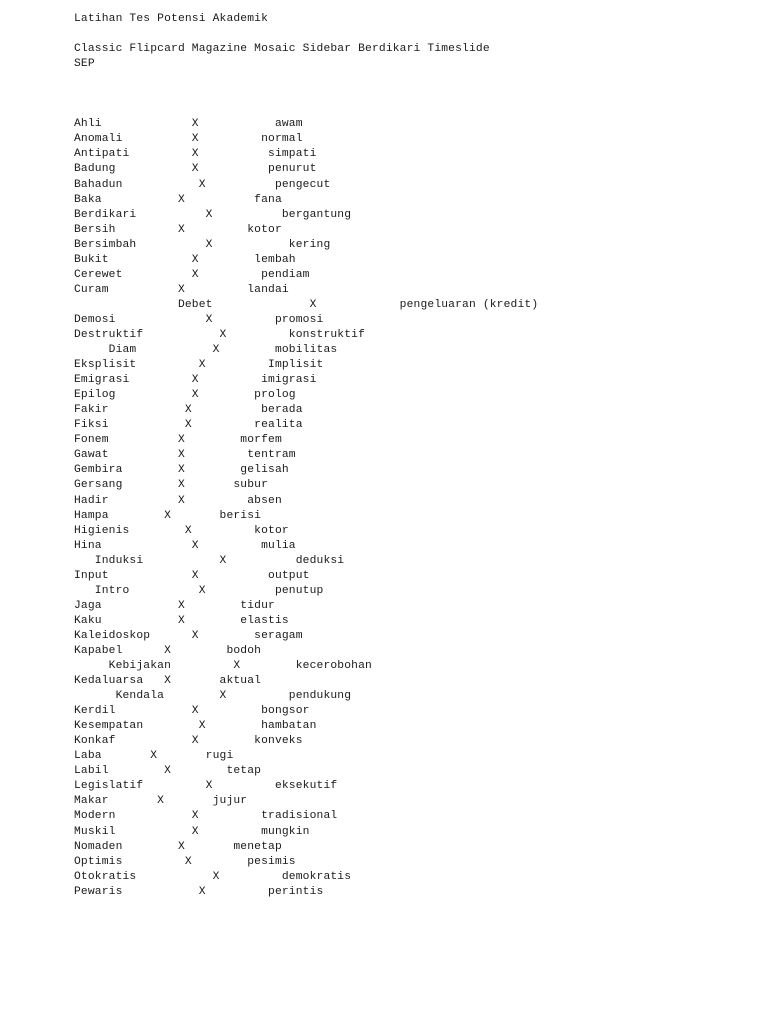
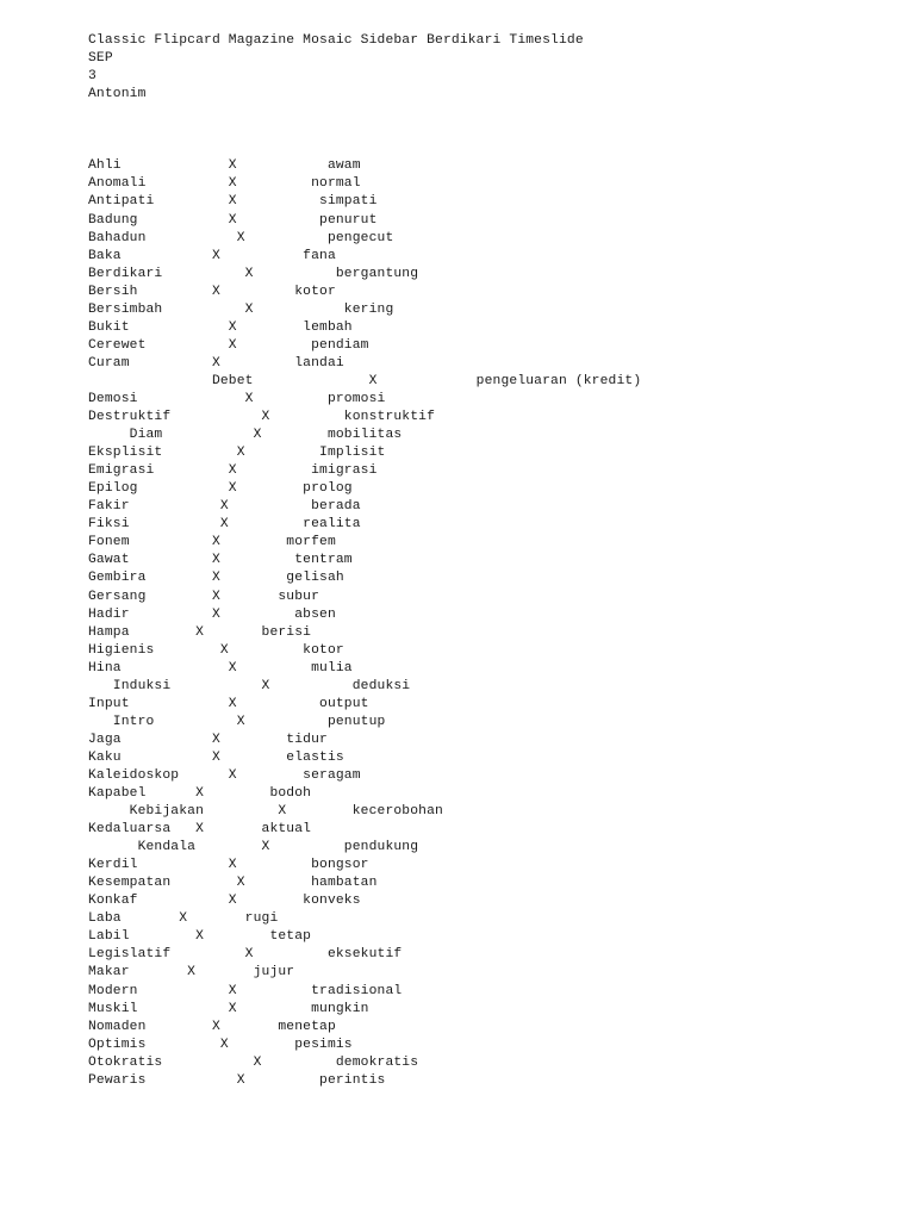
- Latihan Tes Potensi Akademik
  Classic Flipcard Magazine Mosaic Sidebar Berdikari Timeslide
  SEP
+ 3
+ Antonim
  Ahli X awam
  Anomali X normal
  Antipati X simpati
  Badung X penurut
  Bahadun X pengecut
  Baka X fana
  Berdikari X bergantung
  Bersih X kotor
  Bersimbah X kering
  Bukit X lembah
  Cerewet X pendiam
  Curam X landai
  Debet X pengeluaran (kredit)
  Demosi X promosi
  Destruktif X konstruktif
  Diam X mobilitas
  Eksplisit X Implisit
  Emigrasi X imigrasi
  Epilog X prolog
  Fakir X berada
  Fiksi X realita
  Fonem X morfem
  Gawat X tentram
  Gembira X gelisah
  Gersang X subur
  Hadir X absen
  Hampa X berisi
  Higienis X kotor
  Hina X mulia
  Induksi X deduksi
  Input X output
  Intro X penutup
  Jaga X tidur
  Kaku X elastis
  Kaleidoskop X seragam
  Kapabel X bodoh
  Kebijakan X kecerobohan
  Kedaluarsa X aktual
  Kendala X pendukung
  Kerdil X bongsor
  Kesempatan X hambatan
  Konkaf X konveks
  Laba X rugi
  Labil X tetap
  Legislatif X eksekutif
  Makar X jujur
  Modern X tradisional
  Muskil X mungkin
  Nomaden X menetap
  Optimis X pesimis
  Otokratis X demokratis
  Pewaris X perintis
